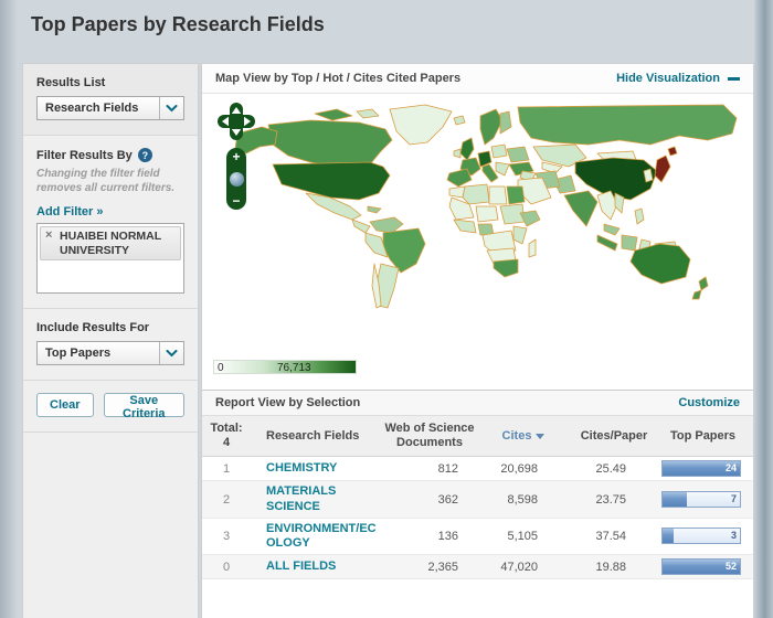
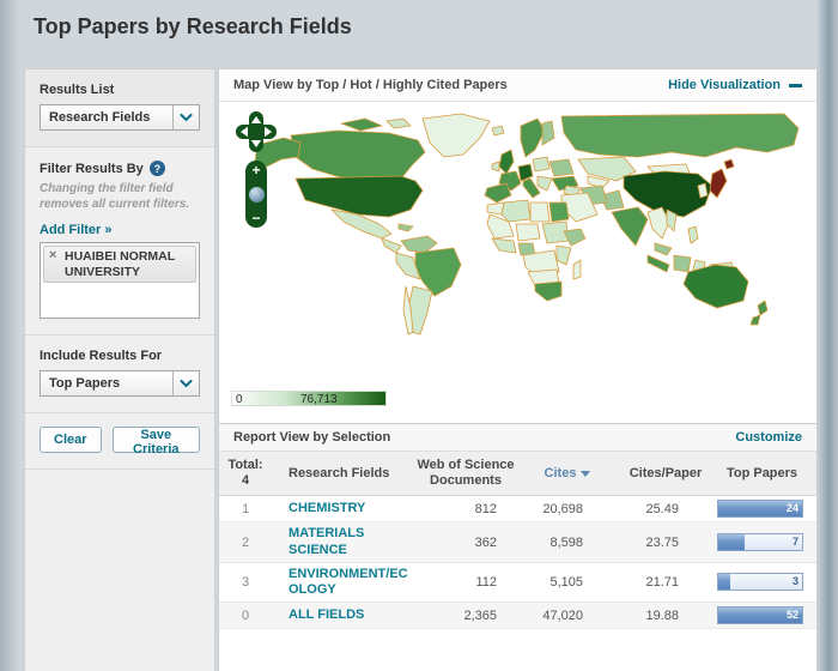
  Top Papers by Research Fields
  Results List
  Research Fields
  Filter Results By
  ?
  Changing the filter field removes all current filters.
  Add Filter »
  ×
  HUAIBEI NORMAL UNIVERSITY
  Include Results For
  Top Papers
  Clear
  Save Criteria
- Map View by Top / Hot / Cites Cited Papers
+ Map View by Top / Hot / Highly Cited Papers
  Hide Visualization
  +
  −
  0
  76,713
  Report View by Selection
  Customize
  Total:
  4
  Research Fields
  Web of Science Documents
  Cites
  Cites/Paper
  Top Papers
  1
  CHEMISTRY
  812
  20,698
  25.49
  24
  2
  MATERIALS SCIENCE
  362
  8,598
  23.75
  7
  3
  ENVIRONMENT/ECOLOGY
- 136
+ 112
  5,105
- 37.54
+ 21.71
  3
  0
  ALL FIELDS
  2,365
  47,020
  19.88
  52
